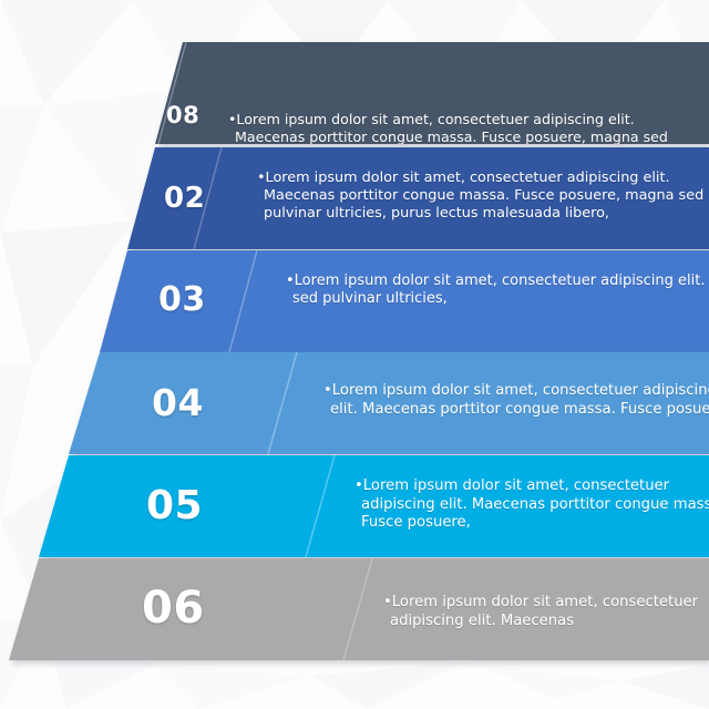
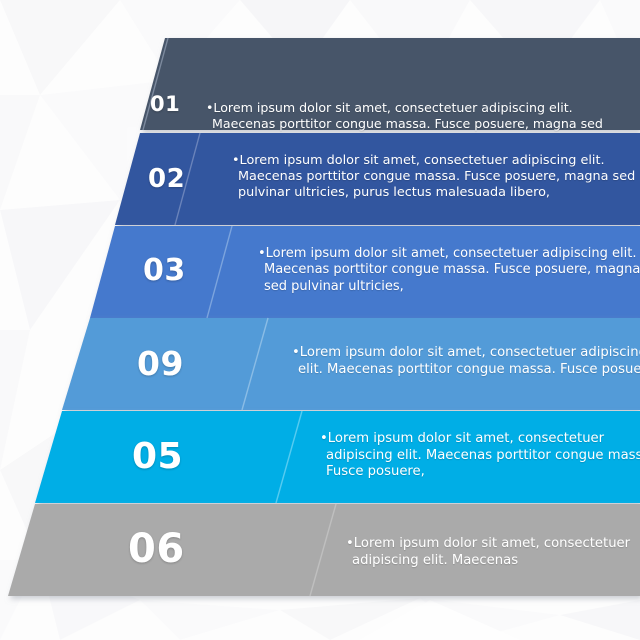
- 08
+ 01
  •Lorem ipsum dolor sit amet, consectetuer adipiscing elit.
  Maecenas porttitor congue massa. Fusce posuere, magna sed
  02
  •Lorem ipsum dolor sit amet, consectetuer adipiscing elit.
  Maecenas porttitor congue massa. Fusce posuere, magna sed
  pulvinar ultricies, purus lectus malesuada libero,
  03
  •Lorem ipsum dolor sit amet, consectetuer adipiscing elit.
+ Maecenas porttitor congue massa. Fusce posuere, magna
  sed pulvinar ultricies,
- 04
+ 09
  •Lorem ipsum dolor sit amet, consectetuer adipiscin
  elit. Maecenas porttitor congue massa. Fusce posue
  05
  •Lorem ipsum dolor sit amet, consectetuer
  adipiscing elit. Maecenas porttitor congue mass
  Fusce posuere,
  06
  •Lorem ipsum dolor sit amet, consectetuer
  adipiscing elit. Maecenas
